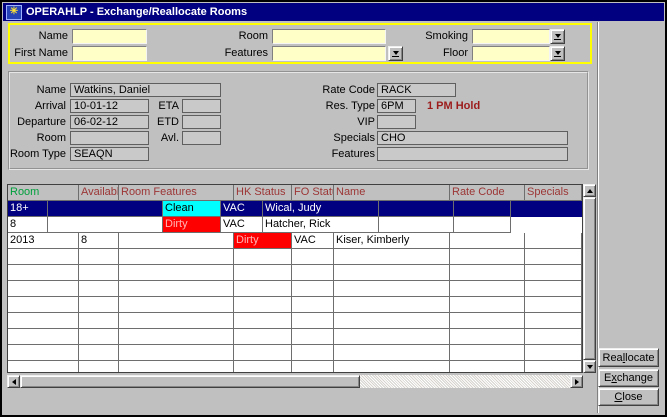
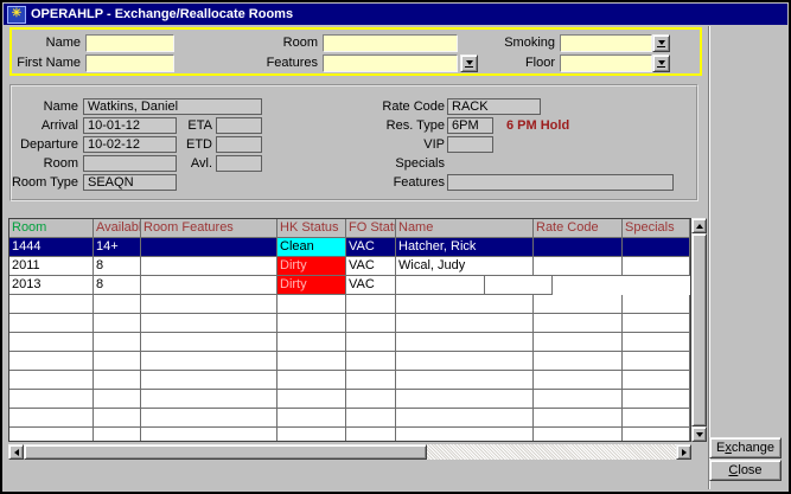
  ✳
  OPERAHLP - Exchange/Reallocate Rooms
  Name
  First Name
  Room
  Features
  Smoking
  Floor
  Name
  Watkins, Daniel
  Arrival
  10-01-12
  ETA
  Departure
- 06-02-12
+ 10-02-12
  ETD
  Room
  Avl.
  Room Type
  SEAQN
  Rate Code
  RACK
  Res. Type
  6PM
- 1 PM Hold
+ 6 PM Hold
  VIP
  Specials
- CHO
  Features
  Room
  Availab
  Room Features
  HK Status
  FO Stat
  Name
  Rate Code
  Specials
+ 1444
- 18+
+ 14+
  Clean
  VAC
- Wical, Judy
+ Hatcher, Rick
+ 2011
  8
  Dirty
  VAC
- Hatcher, Rick
+ Wical, Judy
  2013
  8
  Dirty
  VAC
- Kiser, Kimberly
- Rea
- l
- locate
  E
  x
  change
  C
  lose
